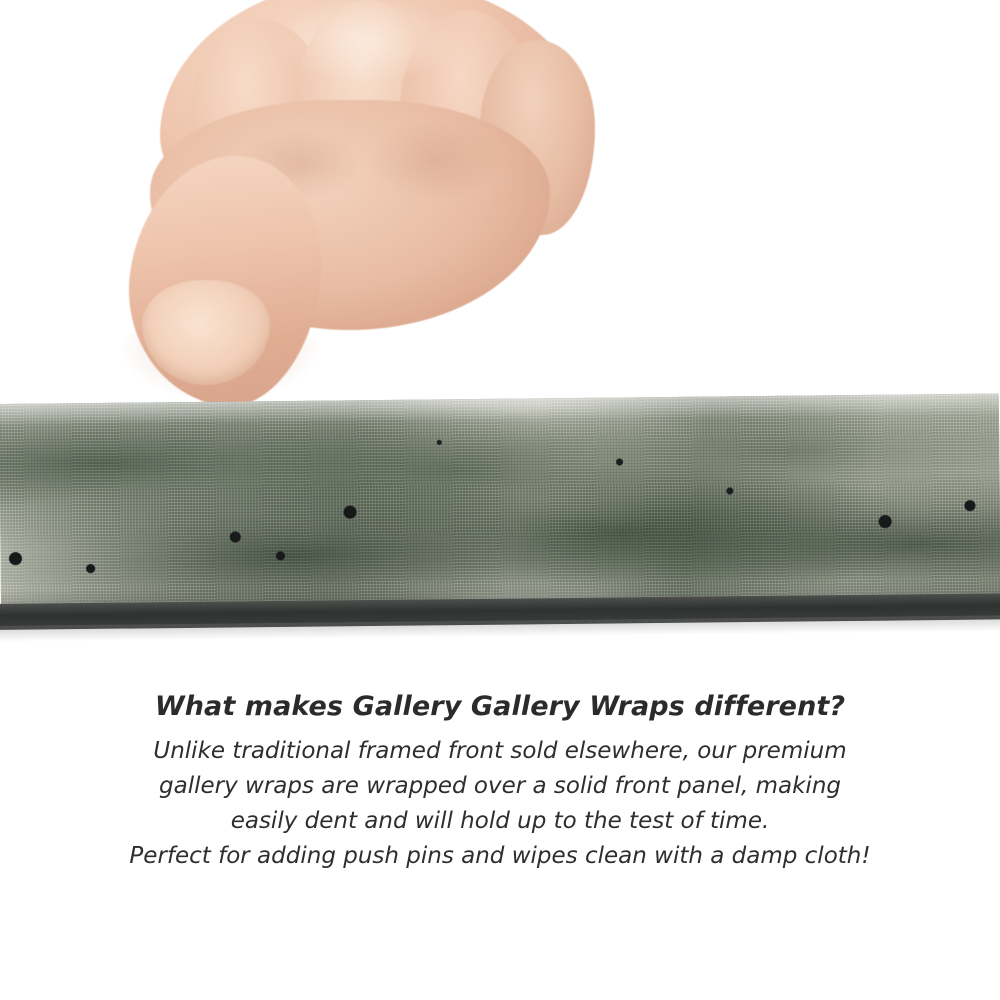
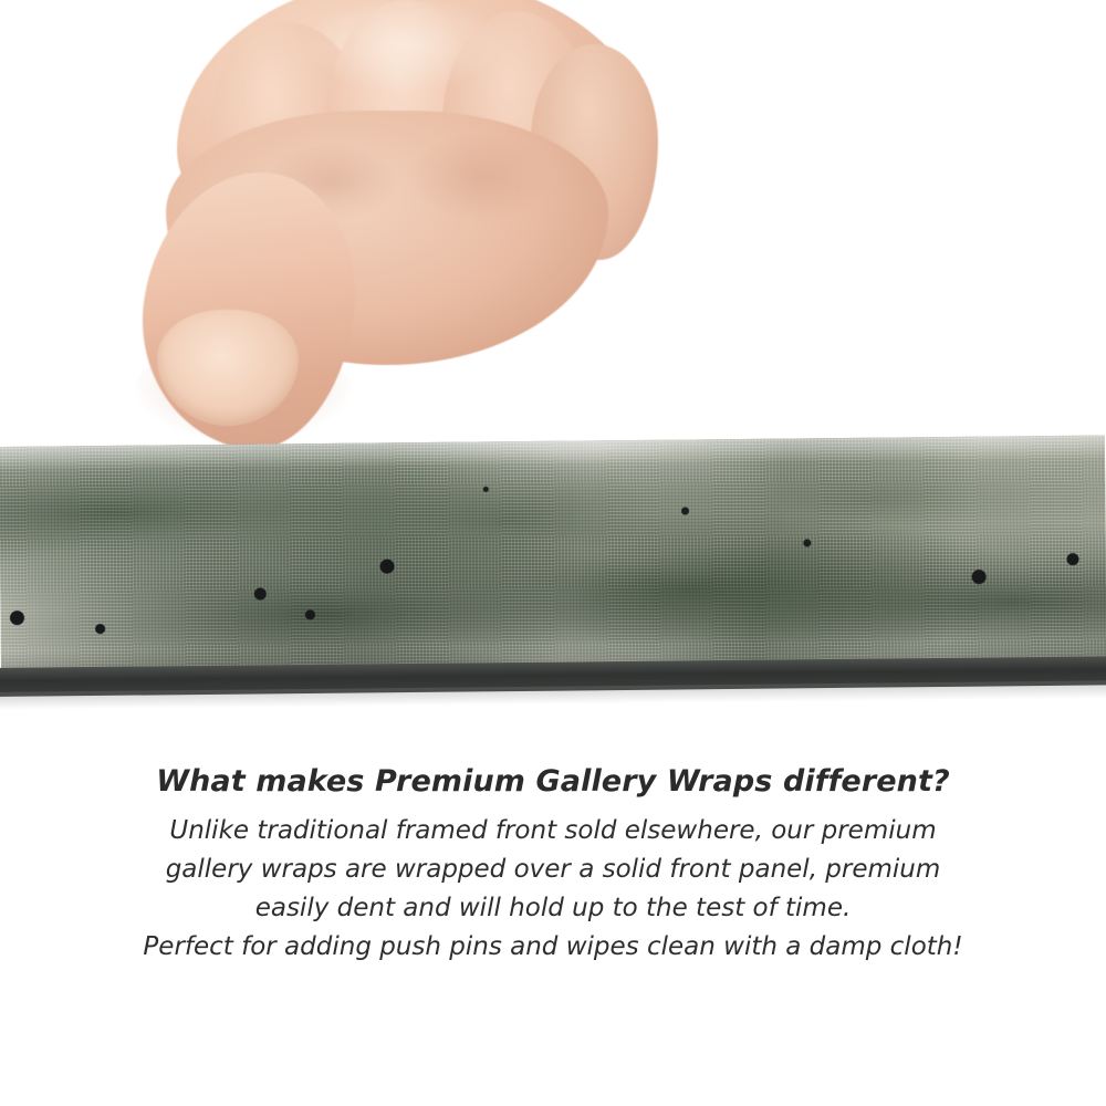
- What makes Gallery Gallery Wraps different?
+ What makes Premium Gallery Wraps different?
  Unlike traditional framed front sold elsewhere, our premium
- gallery wraps are wrapped over a solid front panel, making
+ gallery wraps are wrapped over a solid front panel, premium
  easily dent and will hold up to the test of time.
  Perfect for adding push pins and wipes clean with a damp cloth!
